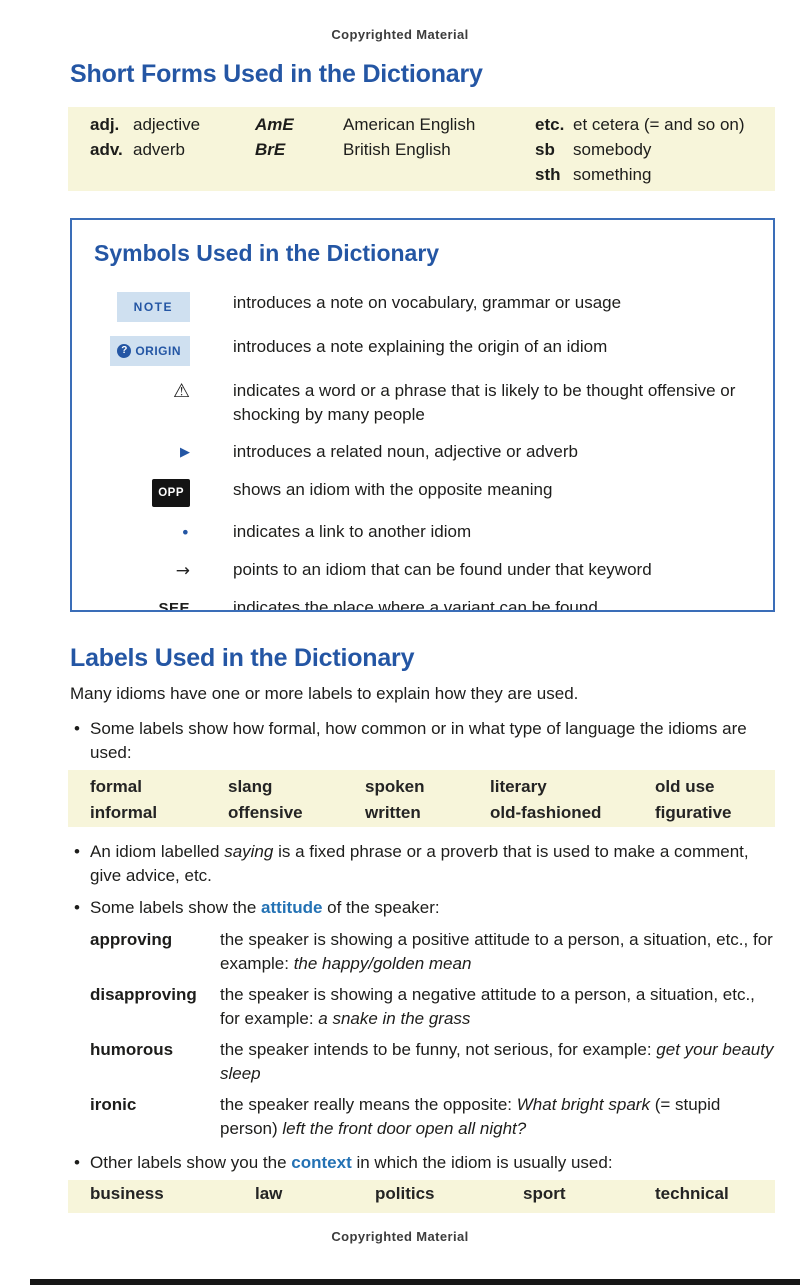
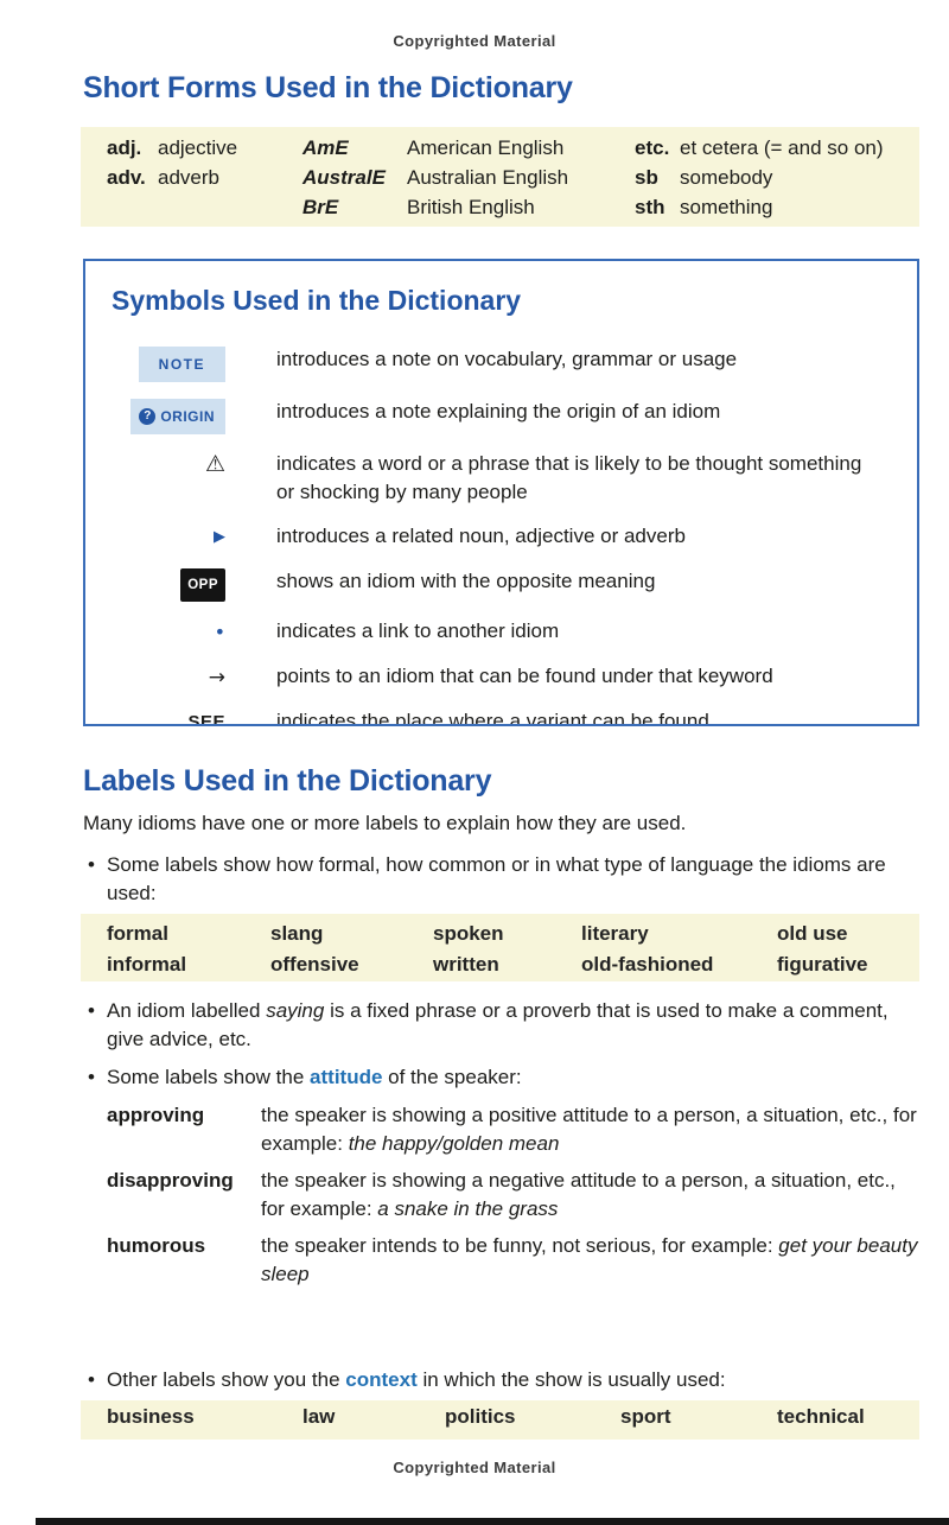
  Copyrighted Material
  Short Forms Used in the Dictionary
  adj. adjective
  adv. adverb
  AmE American English
+ AustralE Australian English
  BrE British English
  etc. et cetera (= and so on)
  sb somebody
  sth something
  Symbols Used in the Dictionary
  NOTE
  introduces a note on vocabulary, grammar or usage
  ?
  ORIGIN
  introduces a note explaining the origin of an idiom
  ⚠
- indicates a word or a phrase that is likely to be thought offensive or shocking by many people
+ indicates a word or a phrase that is likely to be thought something or shocking by many people
  ▶
  introduces a related noun, adjective or adverb
  OPP
  shows an idiom with the opposite meaning
  •
  indicates a link to another idiom
  →
  points to an idiom that can be found under that keyword
  SEE
  indicates the place where a variant can be found
  Labels Used in the Dictionary
  Many idioms have one or more labels to explain how they are used.
  •
  Some labels show how formal, how common or in what type of language the idioms are used:
  formal
  slang
  spoken
  literary
  old use
  informal
  offensive
  written
  old-fashioned
  figurative
  •
  An idiom labelled saying is a fixed phrase or a proverb that is used to make a comment, give advice, etc.
  •
  Some labels show the attitude of the speaker:
  approving
  the speaker is showing a positive attitude to a person, a situation, etc., for example: the happy/golden mean
  disapproving
  the speaker is showing a negative attitude to a person, a situation, etc., for example: a snake in the grass
  humorous
  the speaker intends to be funny, not serious, for example: get your beauty sleep
- ironic
- the speaker really means the opposite: What bright spark (= stupid person) left the front door open all night?
  •
- Other labels show you the context in which the idiom is usually used:
+ Other labels show you the context in which the show is usually used:
  business
  law
  politics
  sport
  technical
  Copyrighted Material
